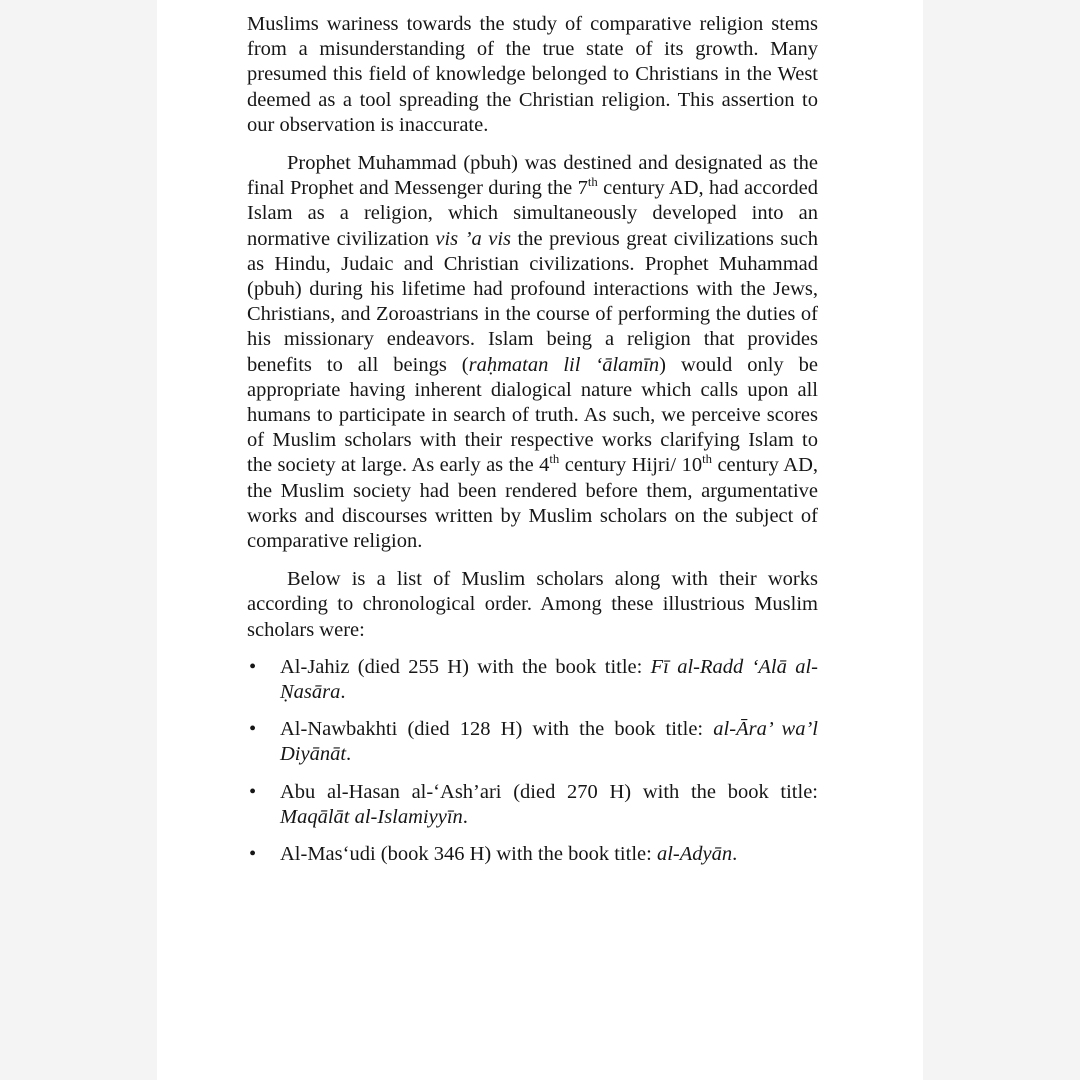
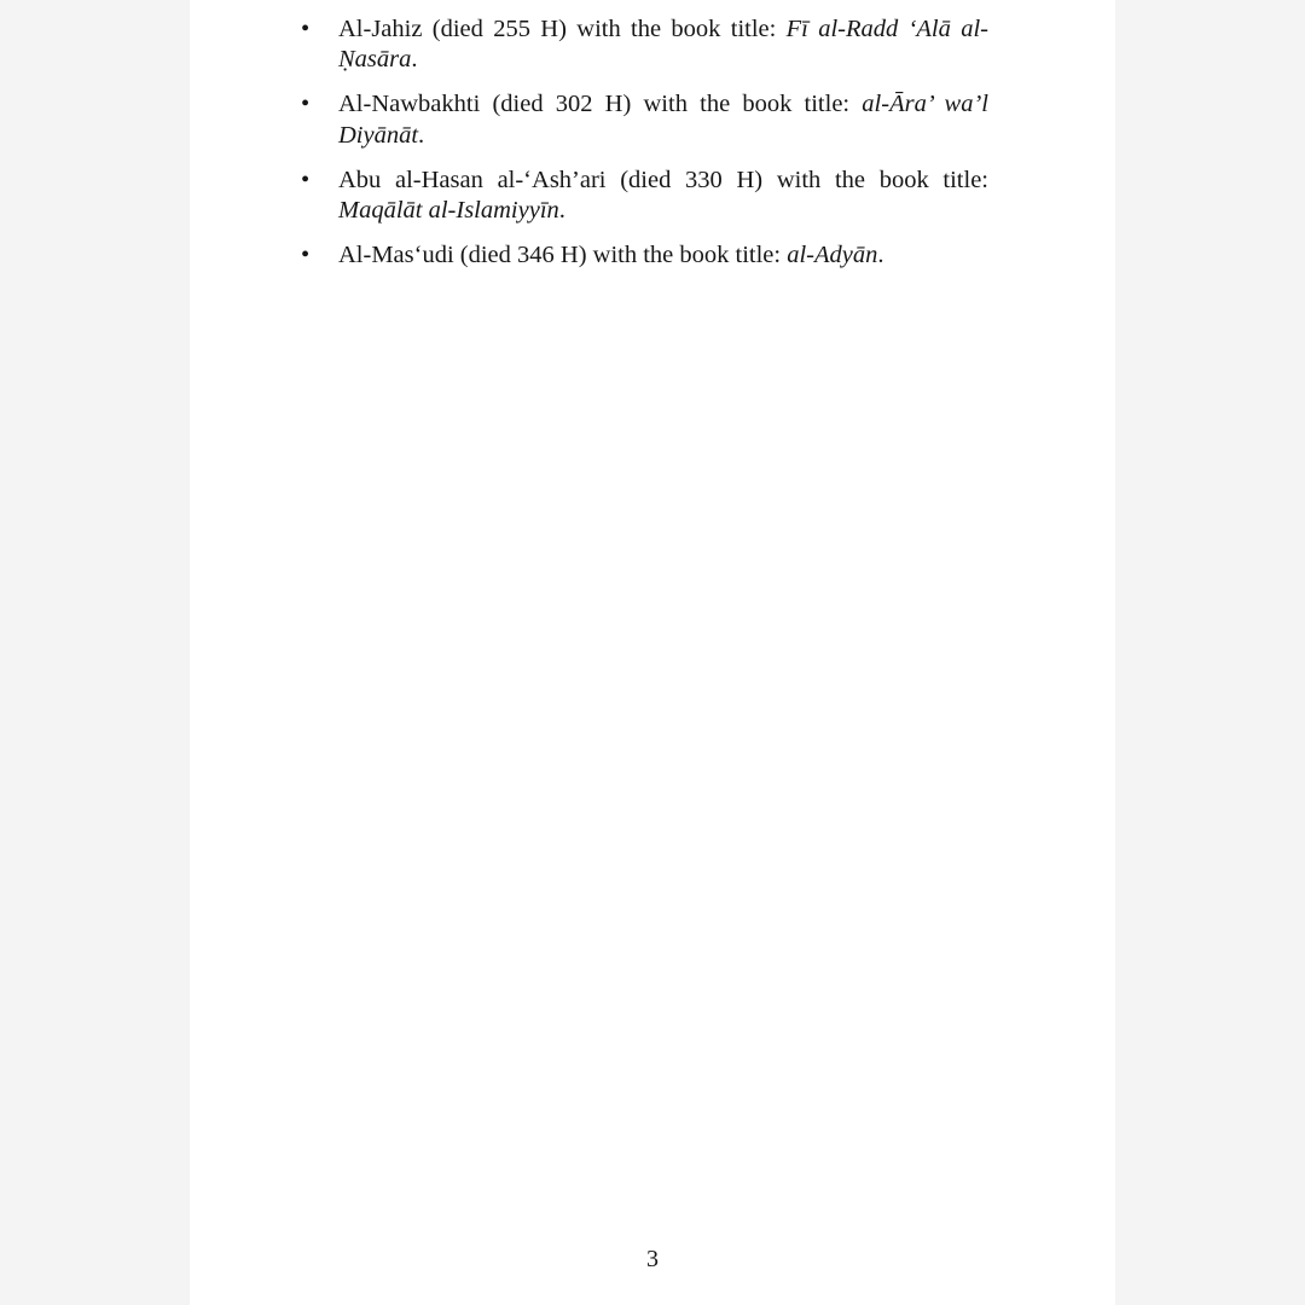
- Muslims wariness towards the study of comparative religion stems from a misunderstanding of the true state of its growth. Many presumed this field of knowledge belonged to Christians in the West deemed as a tool spreading the Christian religion. This assertion to our observation is inaccurate.
- Prophet Muhammad (pbuh) was destined and designated as the final Prophet and Messenger during the 7th century AD, had accorded Islam as a religion, which simultaneously developed into an normative civilization vis ’a vis the previous great civilizations such as Hindu, Judaic and Christian civilizations. Prophet Muhammad (pbuh) during his lifetime had profound interactions with the Jews, Christians, and Zoroastrians in the course of performing the duties of his missionary endeavors. Islam being a religion that provides benefits to all beings (raḥmatan lil ʻālamīn) would only be appropriate having inherent dialogical nature which calls upon all humans to participate in search of truth. As such, we perceive scores of Muslim scholars with their respective works clarifying Islam to the society at large. As early as the 4th century Hijri/ 10th century AD, the Muslim society had been rendered before them, argumentative works and discourses written by Muslim scholars on the subject of comparative religion.
- Below is a list of Muslim scholars along with their works according to chronological order. Among these illustrious Muslim scholars were:
  •
  Al-Jahiz (died 255 H) with the book title: Fī al-Radd ʻAlā al-Ṇasāra.
  •
- Al-Nawbakhti (died 128 H) with the book title: al-Āra’ wa’l Diyānāt.
+ Al-Nawbakhti (died 302 H) with the book title: al-Āra’ wa’l Diyānāt.
  •
- Abu al-Hasan al-ʻAsh’ari (died 270 H) with the book title: Maqālāt al-Islamiyyīn.
+ Abu al-Hasan al-ʻAsh’ari (died 330 H) with the book title: Maqālāt al-Islamiyyīn.
  •
- Al-Masʻudi (book 346 H) with the book title: al-Adyān.
+ Al-Masʻudi (died 346 H) with the book title: al-Adyān.
+ 3
